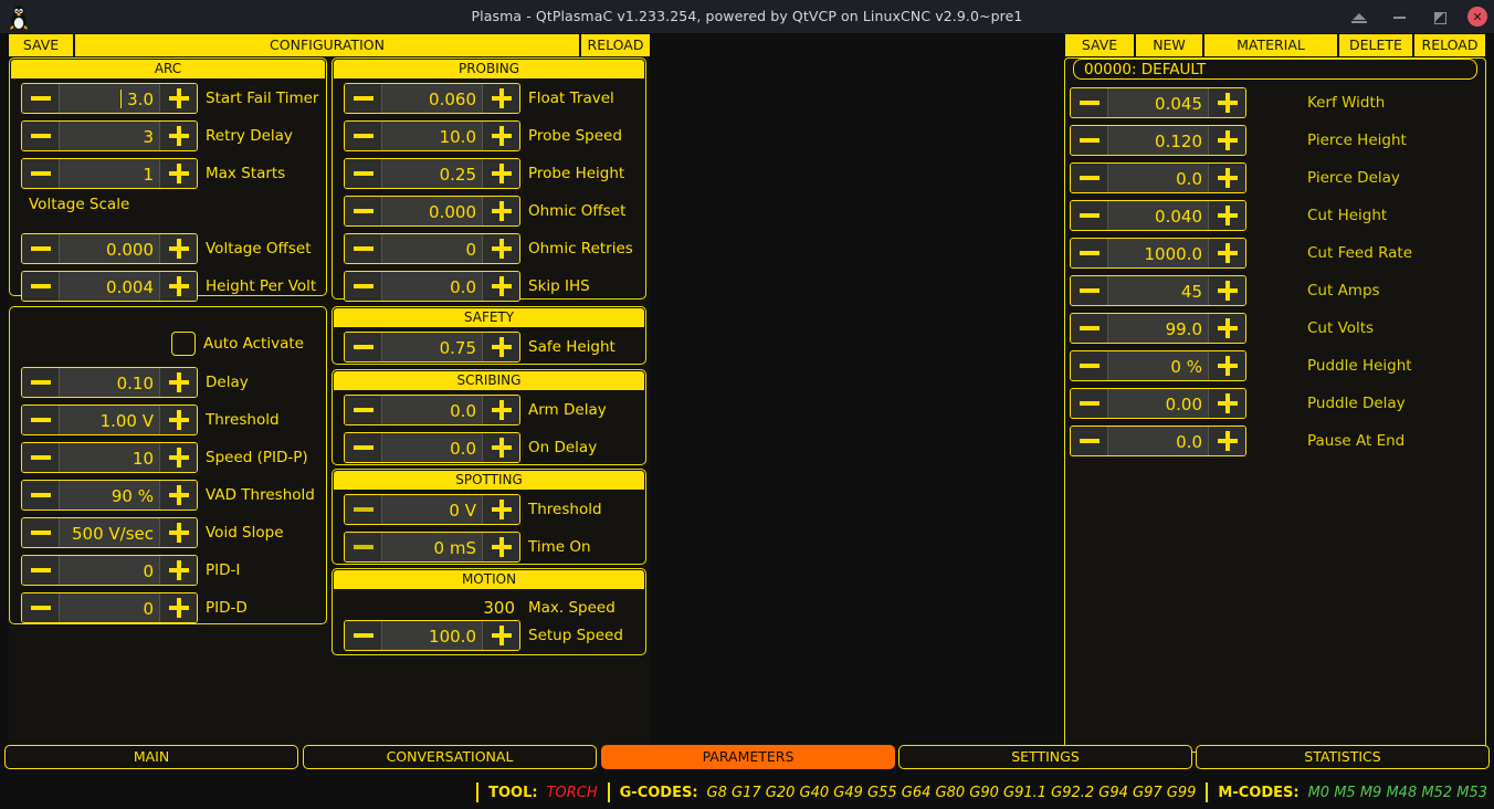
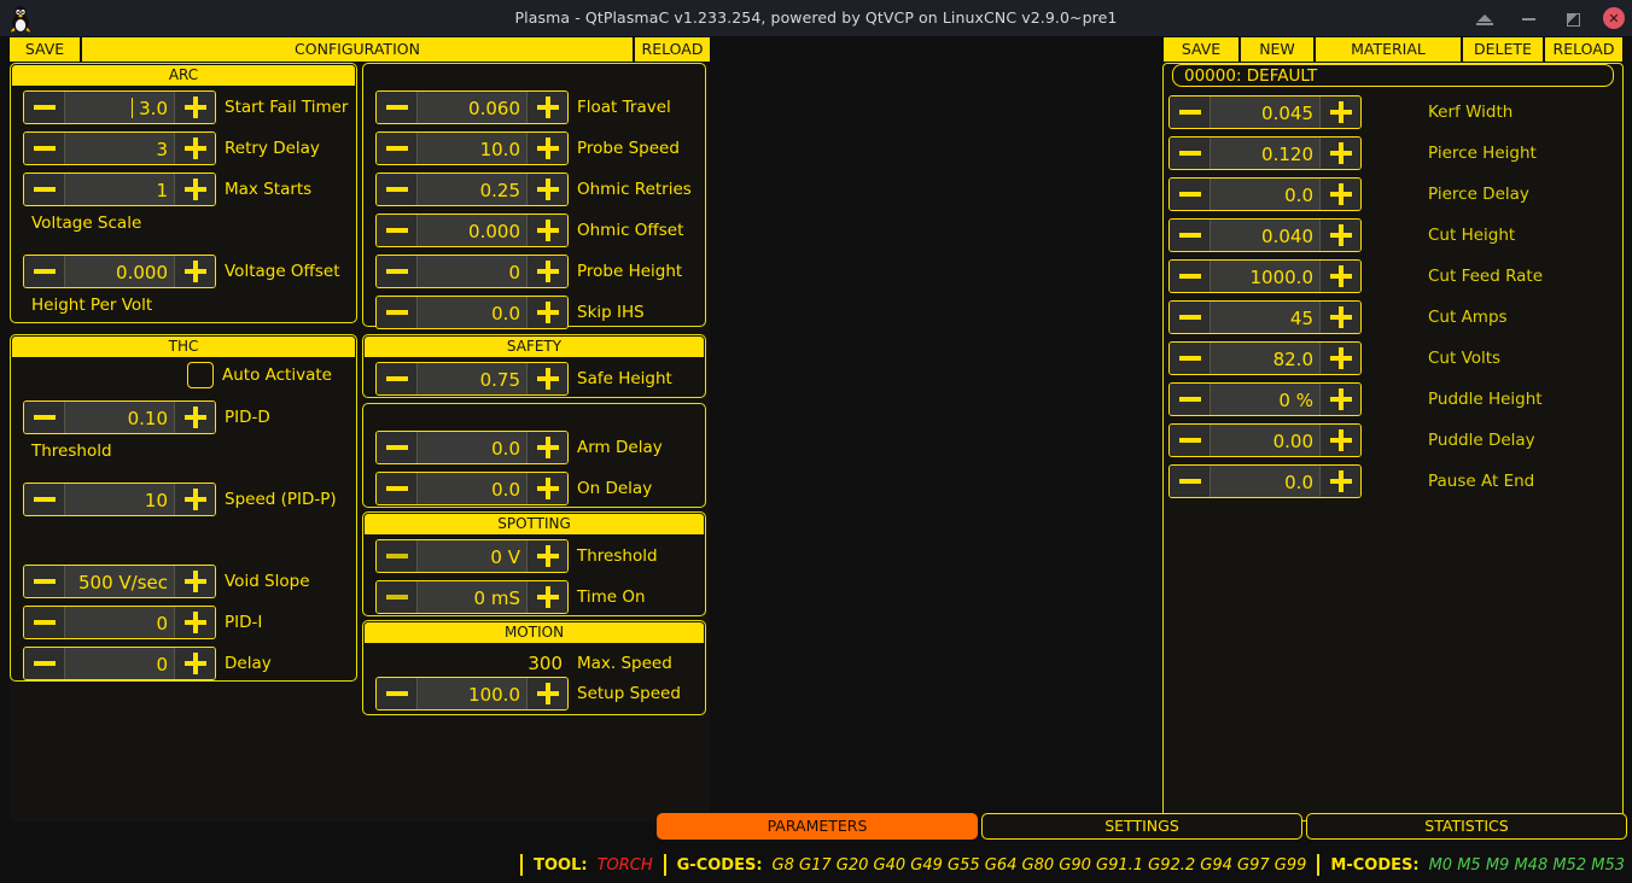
  Plasma - QtPlasmaC v1.233.254, powered by QtVCP on LinuxCNC v2.9.0~pre1
  ✕
  SAVE
  CONFIGURATION
  RELOAD
  ARC
  3.0
  Start Fail Timer
  3
  Retry Delay
  1
  Max Starts
  Voltage Scale
  0.000
  Voltage Offset
- 0.004
  Height Per Volt
+ THC
  Auto Activate
  0.10
- Delay
+ PID-D
- 1.00 V
  Threshold
  10
  Speed (PID-P)
- 90 %
- VAD Threshold
  500 V/sec
  Void Slope
  0
  PID-I
  0
- PID-D
+ Delay
- PROBING
  0.060
  Float Travel
  10.0
  Probe Speed
  0.25
- Probe Height
+ Ohmic Retries
  0.000
  Ohmic Offset
  0
- Ohmic Retries
+ Probe Height
  0.0
  Skip IHS
  SAFETY
  0.75
  Safe Height
- SCRIBING
  0.0
  Arm Delay
  0.0
  On Delay
  SPOTTING
  0 V
  Threshold
  0 mS
  Time On
  MOTION
  300
  Max. Speed
  100.0
  Setup Speed
  SAVE
  NEW
  MATERIAL
  DELETE
  RELOAD
  00000: DEFAULT
  0.045
  Kerf Width
  0.120
  Pierce Height
  0.0
  Pierce Delay
  0.040
  Cut Height
  1000.0
  Cut Feed Rate
  45
  Cut Amps
- 99.0
+ 82.0
  Cut Volts
  0 %
  Puddle Height
  0.00
  Puddle Delay
  0.0
  Pause At End
- MAIN
- CONVERSATIONAL
  PARAMETERS
  SETTINGS
  STATISTICS
  TOOL:
  TORCH
  G-CODES:
  G8 G17 G20 G40 G49 G55 G64 G80 G90 G91.1 G92.2 G94 G97 G99
  M-CODES:
  M0 M5 M9 M48 M52 M53
